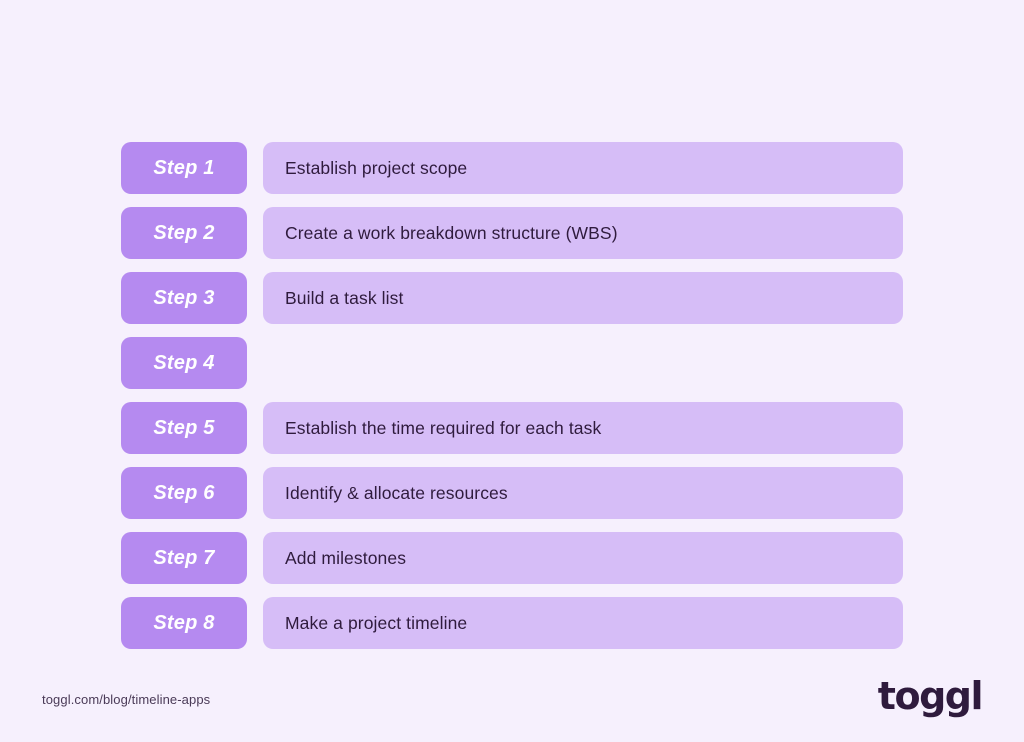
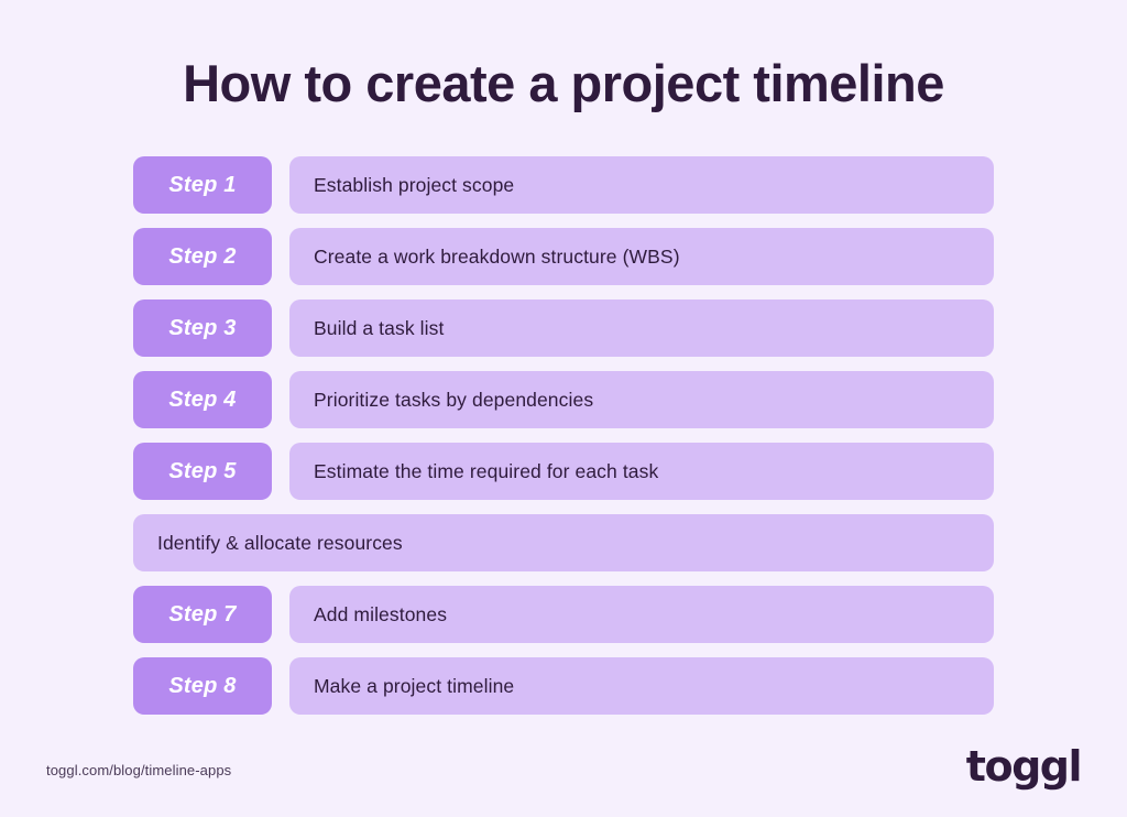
+ How to create a project timeline
  Step 1
  Establish project scope
  Step 2
  Create a work breakdown structure (WBS)
  Step 3
  Build a task list
  Step 4
+ Prioritize tasks by dependencies
  Step 5
- Establish the time required for each task
+ Estimate the time required for each task
- Step 6
  Identify & allocate resources
  Step 7
  Add milestones
  Step 8
  Make a project timeline
  toggl.com/blog/timeline-apps
  toggl
